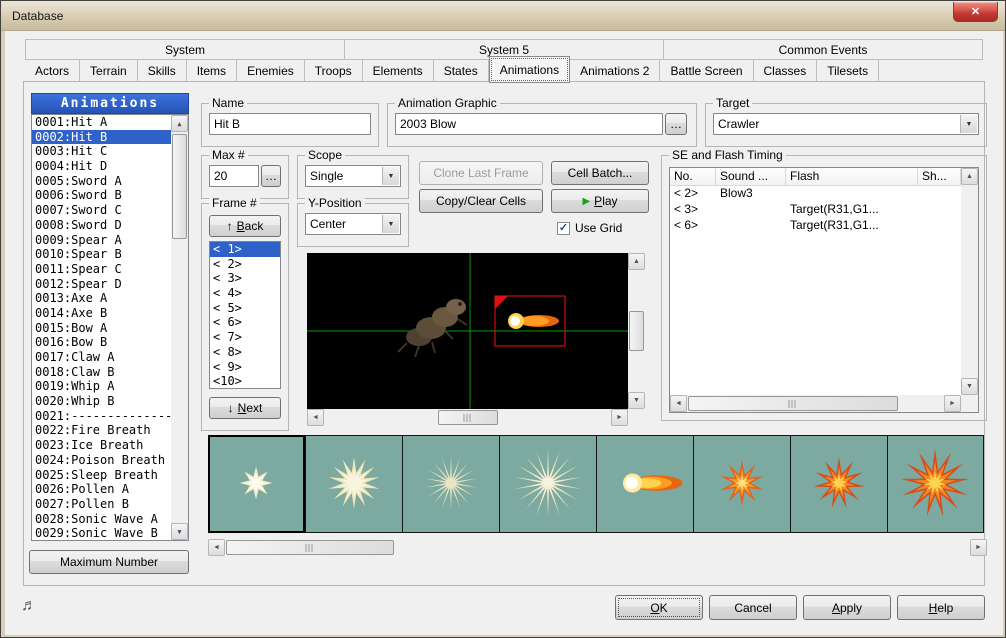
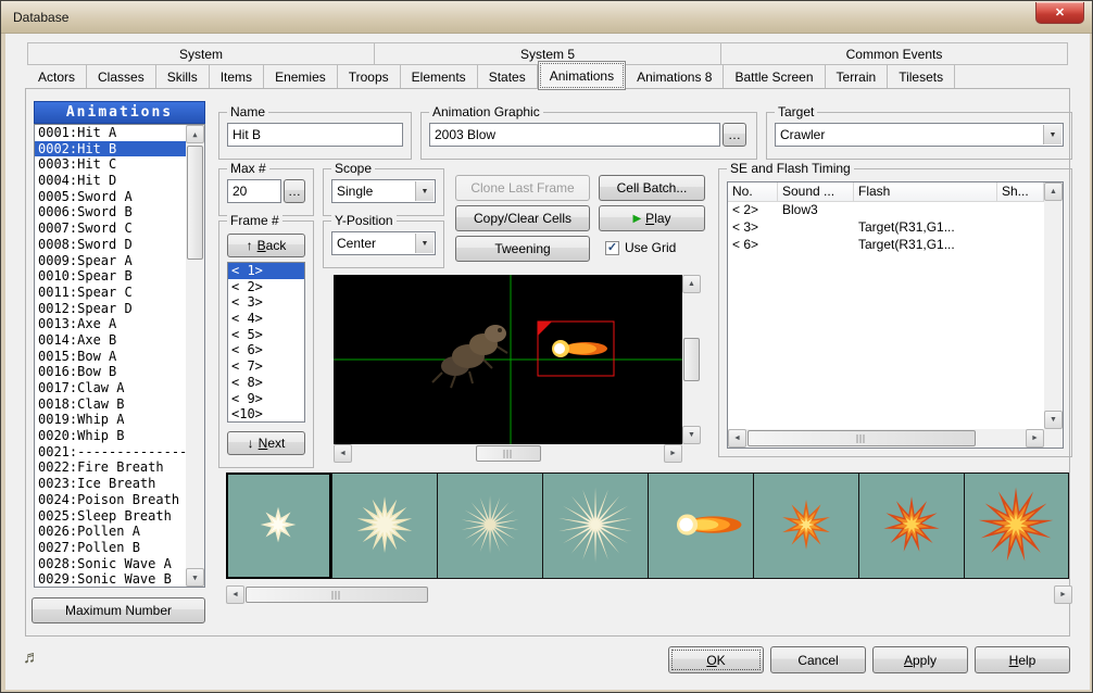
  Database
  ✕
  System
  System 5
  Common Events
  Actors
- Terrain
+ Classes
  Skills
  Items
  Enemies
  Troops
  Elements
  States
  Animations
- Animations 2
+ Animations 8
  Battle Screen
- Classes
+ Terrain
  Tilesets
  Animations
  ▲
  ▼
  0001:Hit A
  0002:Hit B
  0003:Hit C
  0004:Hit D
  0005:Sword A
  0006:Sword B
  0007:Sword C
  0008:Sword D
  0009:Spear A
  0010:Spear B
  0011:Spear C
  0012:Spear D
  0013:Axe A
  0014:Axe B
  0015:Bow A
  0016:Bow B
  0017:Claw A
  0018:Claw B
  0019:Whip A
  0020:Whip B
  0021:--------------
  0022:Fire Breath
  0023:Ice Breath
  0024:Poison Breath
  0025:Sleep Breath
  0026:Pollen A
  0027:Pollen B
  0028:Sonic Wave A
  0029:Sonic Wave B
  Maximum Number
  Name
  Hit B
  Animation Graphic
  2003 Blow
  …
  Target
  Crawler
  Max #
  20
  …
  Scope
  Single
  Clone Last Frame
  Cell Batch...
  Copy/Clear Cells
  ▶
  Play
+ Tweening
  ✓
  Use Grid
  SE and Flash Timing
  No.
  Sound ...
  Flash
  Sh...
  < 2>
  Blow3
  < 3>
  Target(R31,G1...
  < 6>
  Target(R31,G1...
  Frame #
  ↑
  Back
  < 1>
  < 2>
  < 3>
  < 4>
  < 5>
  < 6>
  < 7>
  < 8>
  < 9>
  <10>
  ↓
  Next
  Y-Position
  Center
  ♬
  OK
  Cancel
  Apply
  Help
